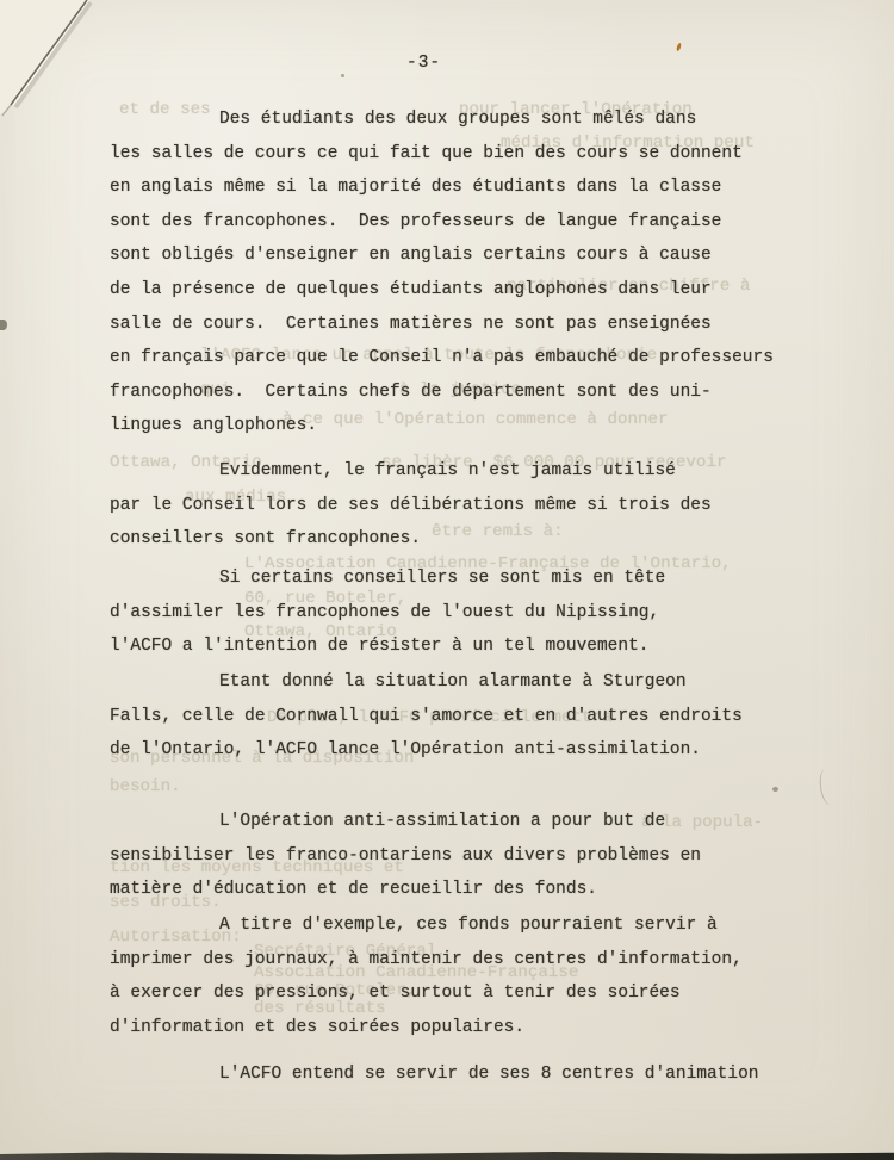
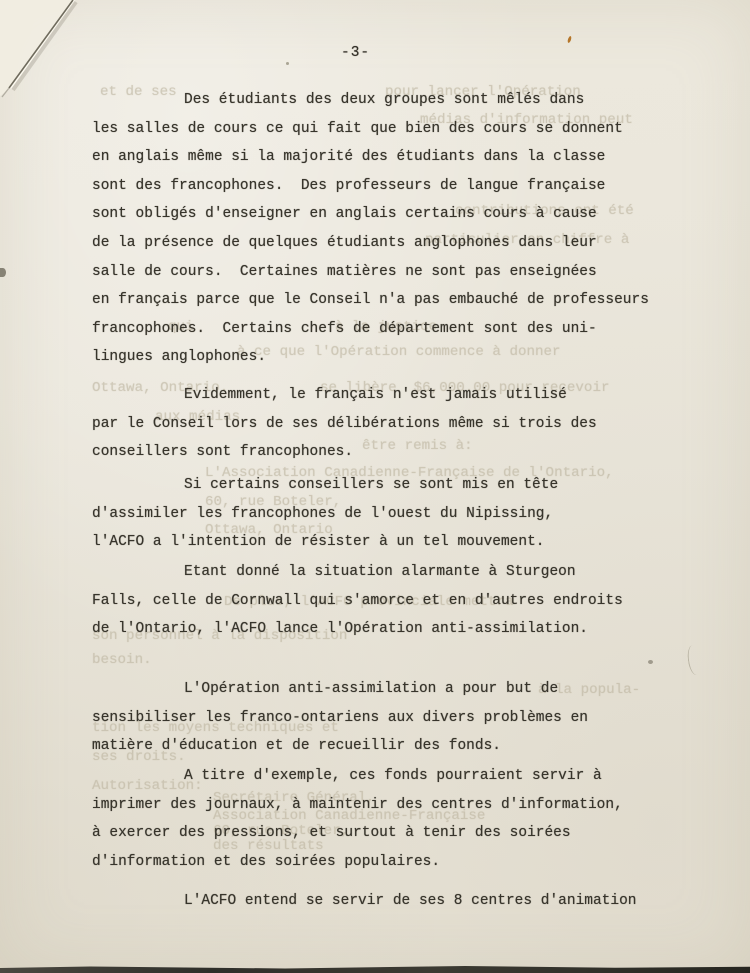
  et de ses
  pour lancer l'Opération
  médias d'information peut
+ contributions ont été
  particulier en chiffre à
- l'ACFO lance un appel à toute la francophonie
  qui
  à la justice
  à ce que l'Opération commence à donner
  Ottawa, Ontario.
  se libère $6,000.00 pour recevoir
  aux médias
  être remis à:
  L'Association Canadienne-Française de l'Ontario,
  60, rue Boteler,
  Ottawa, Ontario
  De plus, l'ACFO provinciale mettra
  son personnel à la disposition
  besoin.
  à la popula-
  tion les moyens techniques et
  ses droits.
  Autorisation:
  Secrétaire Général,
  Association Canadienne-Française
  60, rue Boteler,
  des résultats
  -3-
  Des étudiants des deux groupes sont mêlés dans
  les salles de cours ce qui fait que bien des cours se donnent
  en anglais même si la majorité des étudiants dans la classe
  sont des francophones. Des professeurs de langue française
  sont obligés d'enseigner en anglais certains cours à cause
  de la présence de quelques étudiants anglophones dans leur
  salle de cours. Certaines matières ne sont pas enseignées
  en français parce que le Conseil n'a pas embauché de professeurs
  francophones. Certains chefs de département sont des uni-
  lingues anglophones.
  Evidemment, le français n'est jamais utilisé
  par le Conseil lors de ses délibérations même si trois des
  conseillers sont francophones.
  Si certains conseillers se sont mis en tête
  d'assimiler les francophones de l'ouest du Nipissing,
  l'ACFO a l'intention de résister à un tel mouvement.
  Etant donné la situation alarmante à Sturgeon
  Falls, celle de Cornwall qui s'amorce et en d'autres endroits
  de l'Ontario, l'ACFO lance l'Opération anti-assimilation.
  L'Opération anti-assimilation a pour but de
  sensibiliser les franco-ontariens aux divers problèmes en
  matière d'éducation et de recueillir des fonds.
  A titre d'exemple, ces fonds pourraient servir à
  imprimer des journaux, à maintenir des centres d'information,
  à exercer des pressions, et surtout à tenir des soirées
  d'information et des soirées populaires.
  L'ACFO entend se servir de ses 8 centres d'animation
